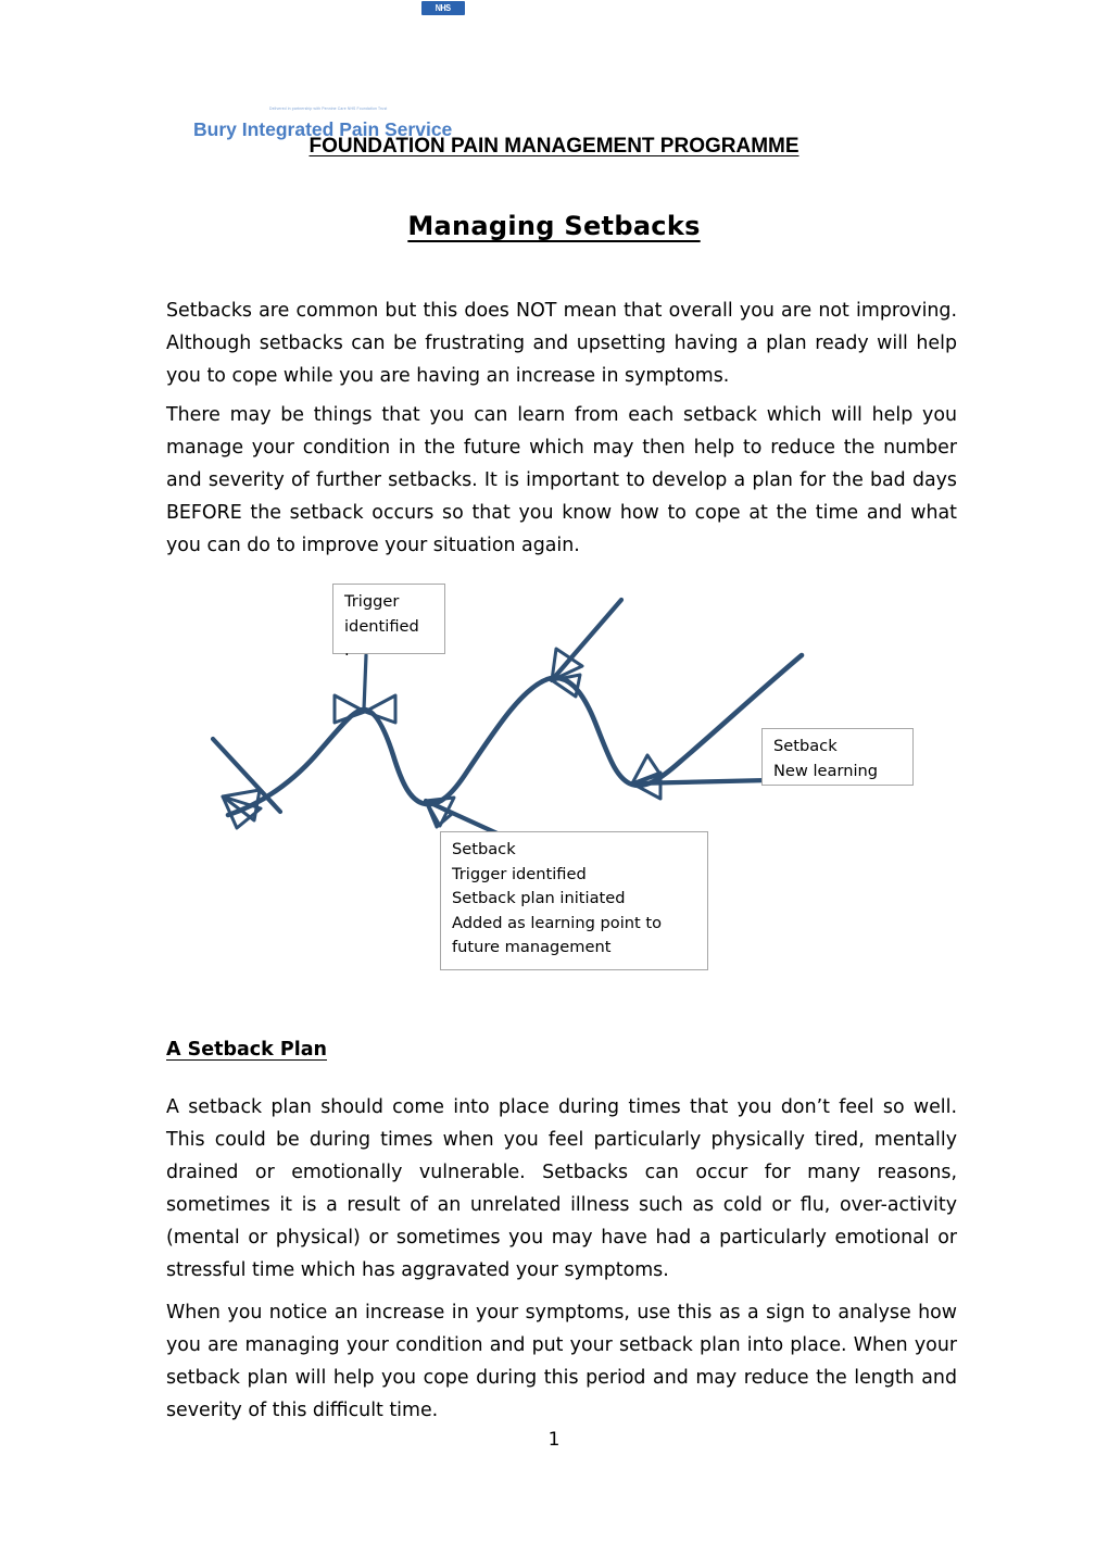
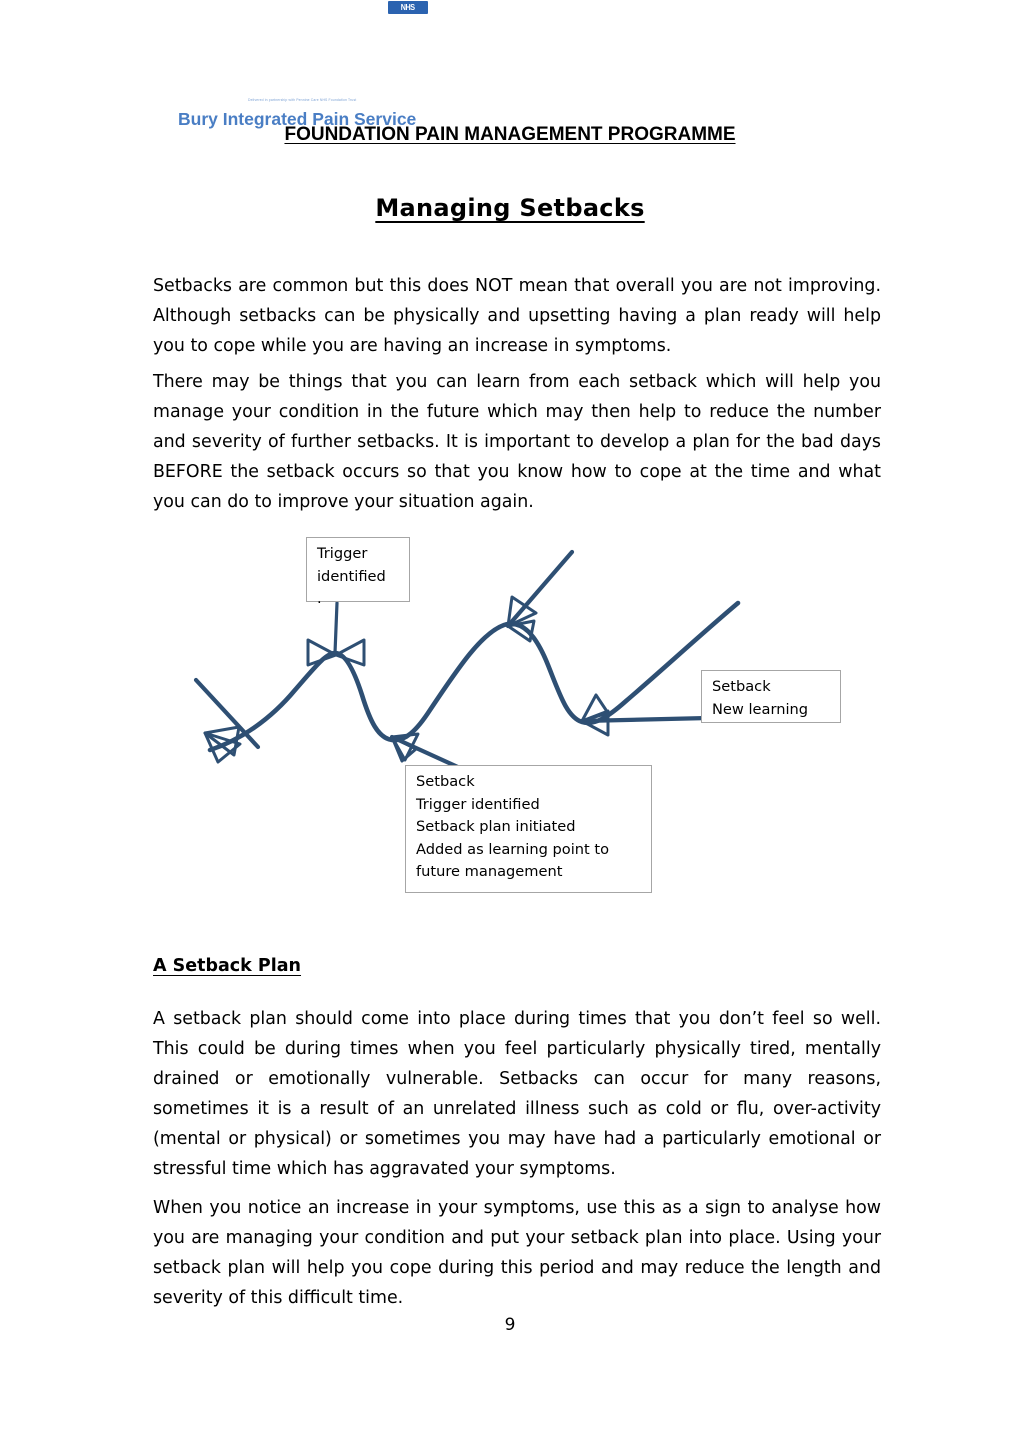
  NHS
  Bury Integrated Pain Service
  FOUNDATION PAIN MANAGEMENT PROGRAMME
  Managing Setbacks
- Setbacks are common but this does NOT mean that overall you are not improving. Although setbacks can be frustrating and upsetting having a plan ready will help you to cope while you are having an increase in symptoms.
+ Setbacks are common but this does NOT mean that overall you are not improving. Although setbacks can be physically and upsetting having a plan ready will help you to cope while you are having an increase in symptoms.
  There may be things that you can learn from each setback which will help you manage your condition in the future which may then help to reduce the number and severity of further setbacks. It is important to develop a plan for the bad days BEFORE the setback occurs so that you know how to cope at the time and what you can do to improve your situation again.
  Trigger
  identified
  .
  Setback
  New learning
  Setback
  Trigger identified
  Setback plan initiated
  Added as learning point to
  future management
  A Setback Plan
  A setback plan should come into place during times that you don’t feel so well. This could be during times when you feel particularly physically tired, mentally drained or emotionally vulnerable. Setbacks can occur for many reasons, sometimes it is a result of an unrelated illness such as cold or flu, over-activity (mental or physical) or sometimes you may have had a particularly emotional or stressful time which has aggravated your symptoms.
- When you notice an increase in your symptoms, use this as a sign to analyse how you are managing your condition and put your setback plan into place. When your setback plan will help you cope during this period and may reduce the length and severity of this difficult time.
+ When you notice an increase in your symptoms, use this as a sign to analyse how you are managing your condition and put your setback plan into place. Using your setback plan will help you cope during this period and may reduce the length and severity of this difficult time.
- 1
+ 9
